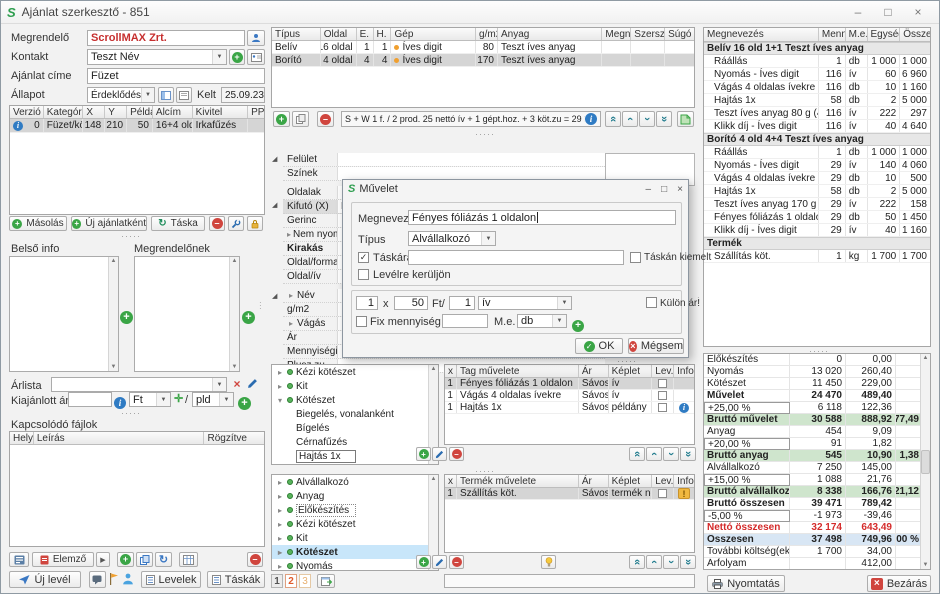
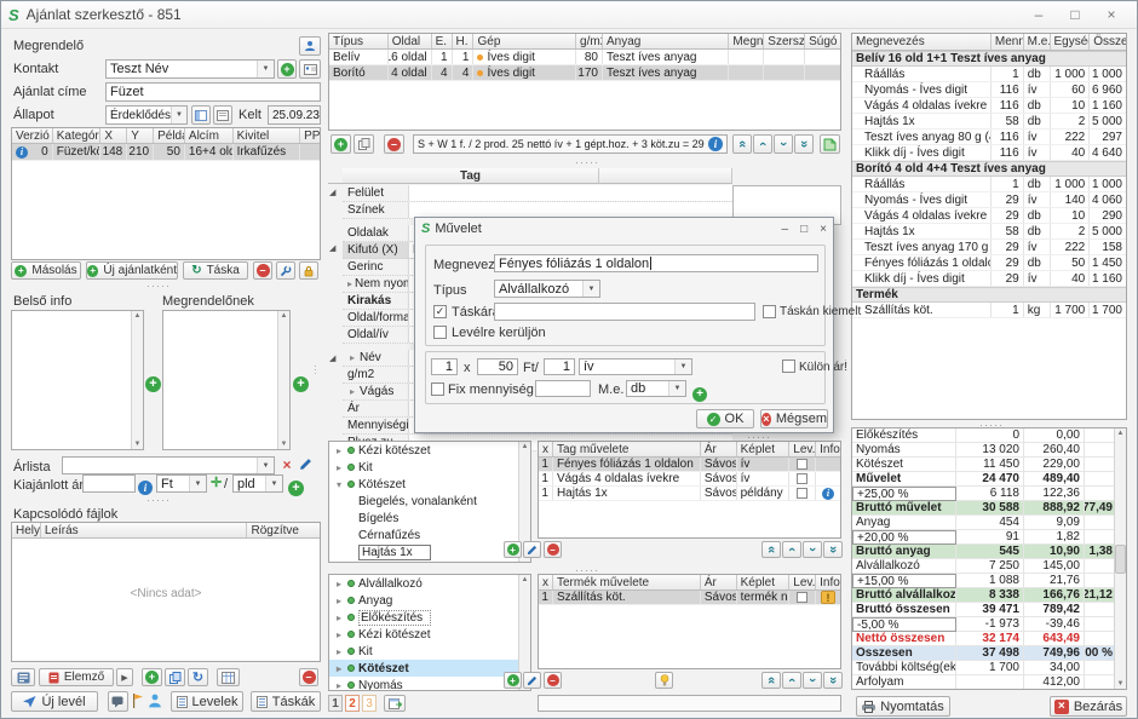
  S
  Ajánlat szerkesztő - 851
  –
  □
  ×
  Megrendelő
- ScrollMAX Zrt.
  Kontakt
  Teszt Név
  +
  Ajánlat címe
  Füzet
  Állapot
  Érdeklődés
  Kelt
  25.09.23
  Verzió
  Kategóri
  X
  Y
  Példá
  Alcím
  Kivitel
  PP
  i
  0
  Füzet/kö
  148
  210
  50
  16+4 old
  Irkafűzés
  +
  Másolás
  +
  Új ajánlatként
  ↻
  Táska
  –
  ·····
  Belső info
  Megrendelőnek
  +
  +
  ·
  ·
  Árlista
  ×
  Kiajánlott á
  i
  Ft
  ✛
  /
  pld
  +
  ·····
  Kapcsolódó fájlok
  Hely
  Leírás
  Rögzítve
+ <Nincs adat>
  Elemző
  +
  ↻
  –
  Új levél
  Levelek
  Táskák
  Típus
  Oldal
  E.
  H.
  Gép
  g/m
  Anyag
  Szersz
  Súgó
  Belív
  16 oldal
  1
  1
  Íves digit
  80
  Teszt íves anyag
  Borító
  4 oldal
  4
  4
  Íves digit
  170
  Teszt íves anyag
  +
  –
  S + W 1 f. / 2 prod. 25 nettó ív + 1 gépt.hoz. + 3 köt.zu = 29
  i
  ·····
+ Tag
  Felület
  Színek
  Oldalak
  Kifutó (X)
  Gerinc
  ▸
  Kirakás
  Oldal/forma
  Oldal/ív
  ▸
  Név
  g/m2
  ▸
  Vágás
  Ár
  Mennyiség
  ·····
  ▸
  Kézi kötészet
  ▸
  Kit
  ▾
  Kötészet
  Biegelés, vonalanként
  Bígelés
  Cérnafűzés
  Hajtás 1x
  x
  Tag művelete
  Ár
  Képlet
  Lev.
  Info
  1
  Fényes fóliázás 1 oldalon
  Sávos
  ív
  1
  Vágás 4 oldalas ívekre
  Sávos
  ív
  1
  Hajtás 1x
  Sávos
  példány
  i
  +
  –
  ·····
  ▸
  Alvállalkozó
  ▸
  Anyag
  ▸
  Előkészítés
  ▸
  Kézi kötészet
  ▸
  Kit
  ▸
  Kötészet
  ▸
  Nyomás
  x
  Termék művelete
  Ár
  Képlet
  Lev.
  Info
  1
  Szállítás köt.
  Sávos
  !
  +
  –
  1
  2
  3
  ·
  ·
  Megnevezés
  M.e.
  Belív 16 old 1+1 Teszt íves anyag
  Ráállás
  1
  db
  1 000
  1 000
  Nyomás - Íves digit
  116
  ív
  60
  6 960
  Vágás 4 oldalas ívekre
  116
  db
  10
  1 160
  Hajtás 1x
  58
  db
  2
  5 000
  Teszt íves anyag 80 g (
  116
  ív
  222
  297
  Klikk díj - Íves digit
  116
  ív
  40
  4 640
  Borító 4 old 4+4 Teszt íves anyag
  Ráállás
  1
  db
  1 000
  1 000
  Nyomás - Íves digit
  29
  ív
  140
  4 060
  Vágás 4 oldalas ívekre
  29
  db
  10
- 500
+ 290
  Hajtás 1x
  58
  db
  2
  5 000
  Teszt íves anyag 170 g
  29
  ív
  222
  158
  Fényes fóliázás 1 oldalo
  29
  db
  50
  1 450
  Klikk díj - Íves digit
  29
  ív
  40
  1 160
  Termék
  Szállítás köt.
  1
  kg
  1 700
  1 700
  ·····
  Előkészítés
  0
  0,00
  Nyomás
  13 020
  260,40
  Kötészet
  11 450
  229,00
  Művelet
  24 470
  489,40
  +25,00 %
  6 118
  122,36
  Bruttó művelet
  30 588
  888,92
  77,49
  Anyag
  454
  9,09
  +20,00 %
  91
  1,82
  Bruttó anyag
  545
  10,90
  1,38
  Alvállalkozó
  7 250
  145,00
  +15,00 %
  1 088
  21,76
  Bruttó alvállalkoz
  8 338
  166,76
  21,12
  Bruttó összesen
  39 471
  789,42
  -5,00 %
  -1 973
  -39,46
  Nettó összesen
  32 174
  643,49
  Összesen
  37 498
  749,96
  00 %
  További költség(ek
  1 700
  34,00
  Árfolyam
  412,00
  Nyomtatás
  ×
  Bezárás
  S
  Művelet
  –
  □
  ×
  Megnevez
  Fényes fóliázás 1 oldalon
  Típus
  Alvállalkozó
  ✓
  Táskár
  Táskán kiemelt
  Levélre kerüljön
  1
  x
  50
  Ft/
  1
  ív
  Külön ár!
  Fix mennyiség
  M.e.
  db
  +
  ✓
  OK
  ×
  Mégsem
